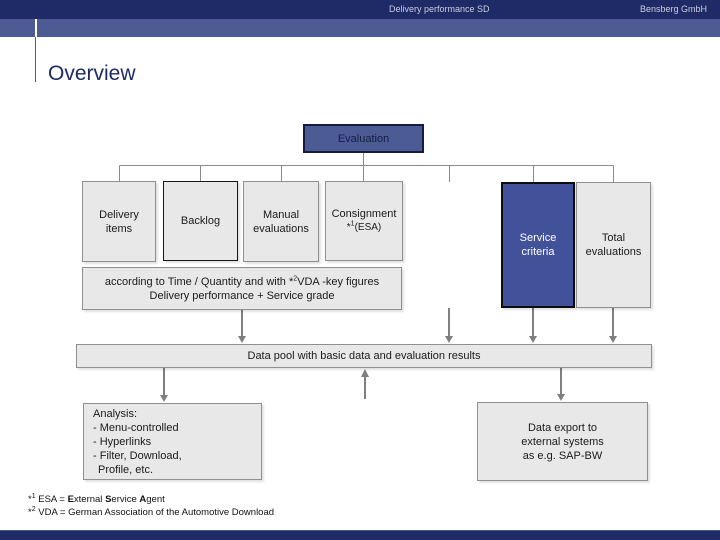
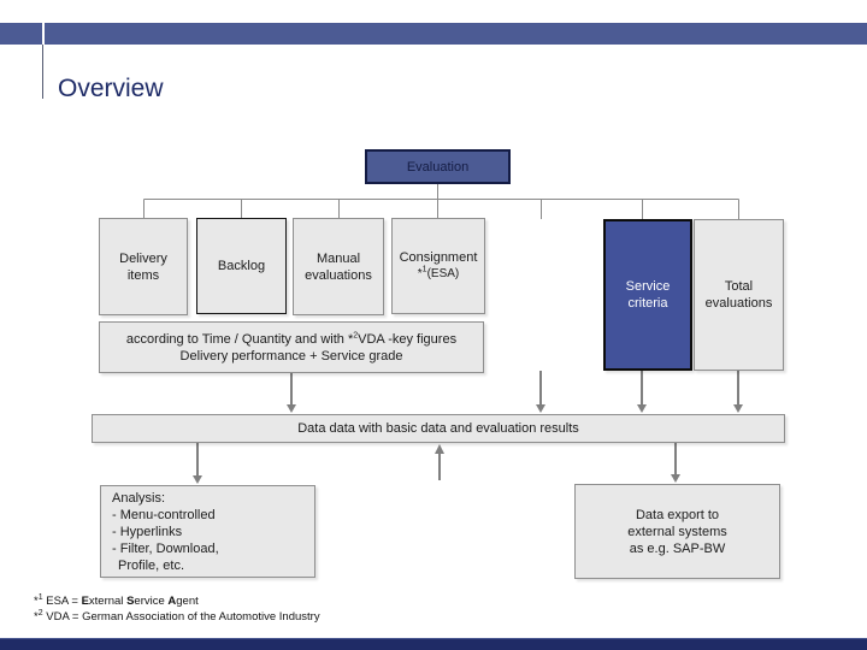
- Delivery performance SD
- Bensberg GmbH
  Overview
  Evaluation
  Delivery
  items
  Backlog
  Manual
  evaluations
  Consignment
  * (ESA)
  Service
  criteria
  Total
  evaluations
  according to Time / Quantity and with * VDA -key figures
  Delivery performance + Service grade
- Data pool with basic data and evaluation results
+ Data data with basic data and evaluation results
  Analysis:
  - Menu-controlled
  - Hyperlinks
  - Filter, Download,
  Profile, etc.
  Data export to
  external systems
  as e.g. SAP-BW
  * ESA = External Service Agent
- * VDA = German Association of the Automotive Download
+ * VDA = German Association of the Automotive Industry
